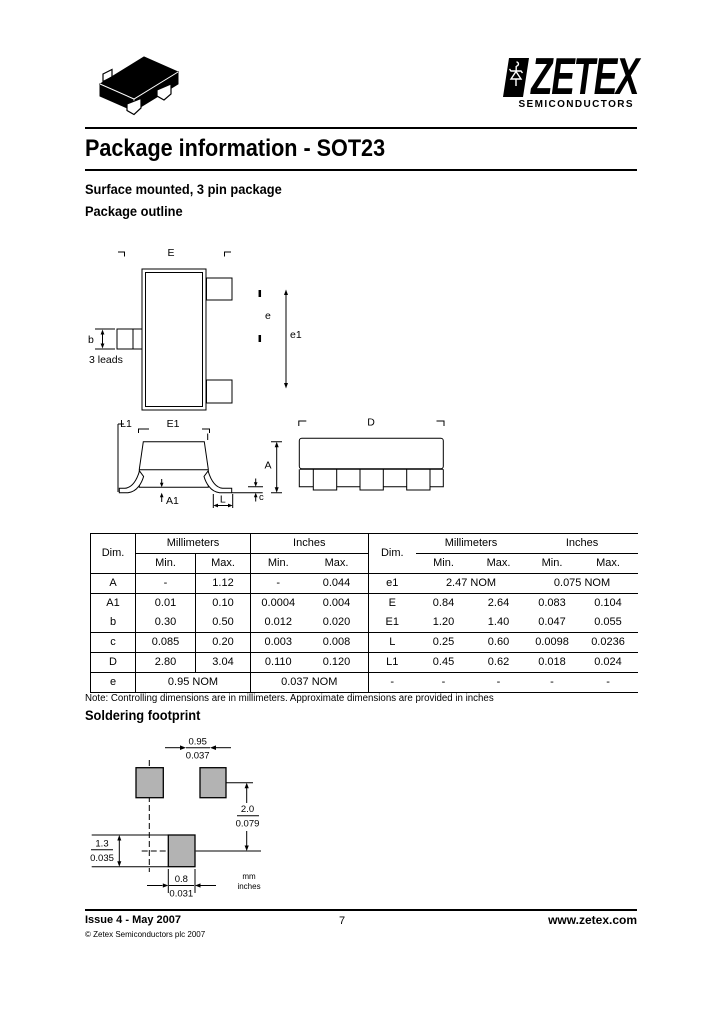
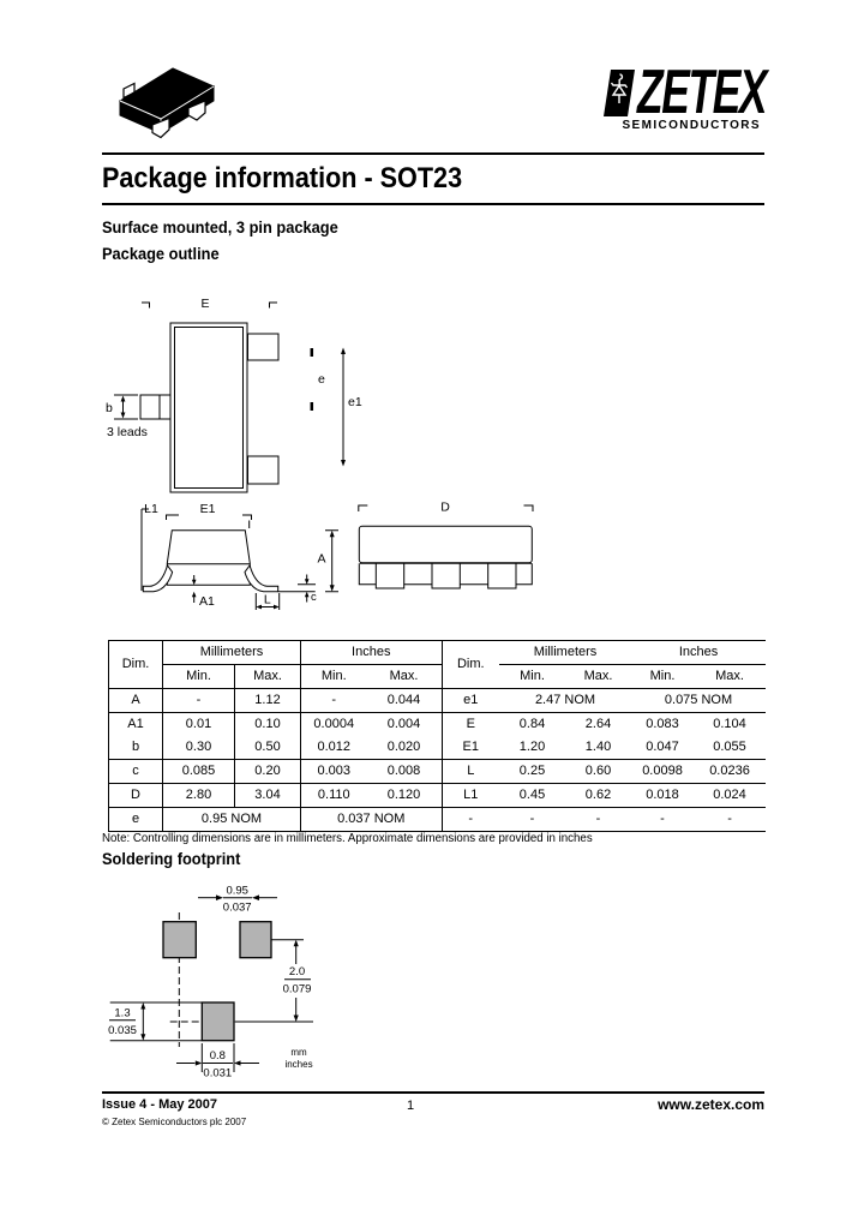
  ZETEX
  SEMICONDUCTORS
  Package information - SOT23
  Surface mounted, 3 pin package
  Package outline
  E
  b
  3 leads
  e
  e1
  L1
  E1
  A
  A1
  L
  c
  D
  Dim.	Millimeters	Inches
  Min.	Max.	Min.	Max.
  A	-	1.12	-	0.044
  A1	0.01	0.10	0.0004	0.004
  b	0.30	0.50	0.012	0.020
  c	0.085	0.20	0.003	0.008
  D	2.80	3.04	0.110	0.120
  e	0.95 NOM	0.037 NOM
  Dim.	Millimeters	Inches
  Min.	Max.	Min.	Max.
  e1	2.47 NOM	0.075 NOM
  E	0.84	2.64	0.083	0.104
  E1	1.20	1.40	0.047	0.055
  L	0.25	0.60	0.0098	0.0236
  L1	0.45	0.62	0.018	0.024
  -	-	-	-	-
  Note: Controlling dimensions are in millimeters. Approximate dimensions are provided in inches
  Soldering footprint
  0.95
  0.037
  2.0
  0.079
  1.3
  0.035
  0.8
  0.031
  mm
  inches
  Issue 4 - May 2007
  © Zetex Semiconductors plc 2007
- 7
+ 1
  www.zetex.com
